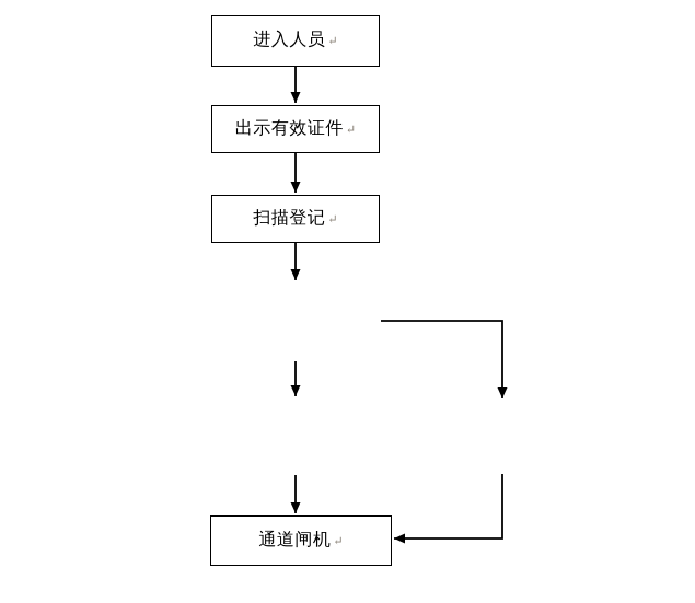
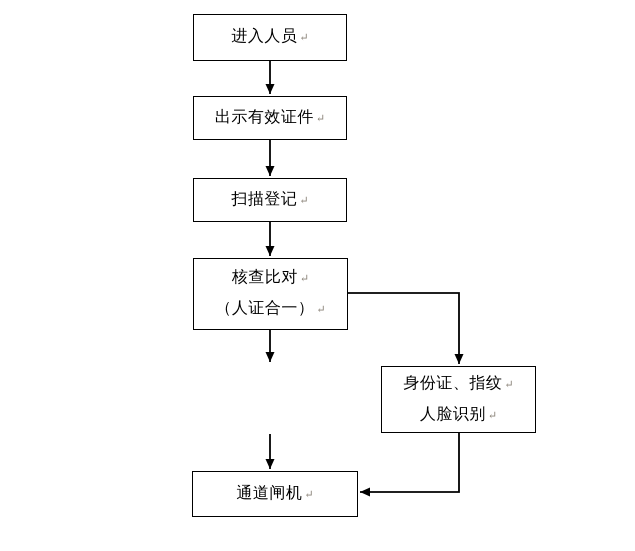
  进入人员 ↵
  出示有效证件 ↵
  扫描登记 ↵
+ 核查比对 ↵
+ （人证合一） ↵
+ 身份证、指纹 ↵
+ 人脸识别 ↵
  通道闸机 ↵
